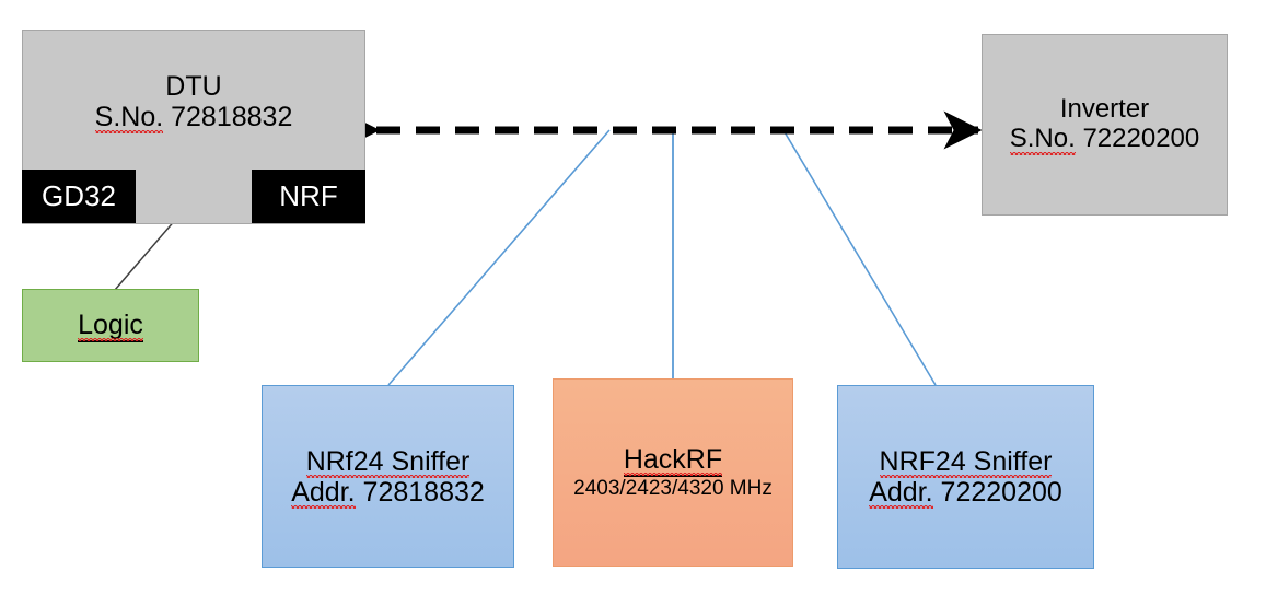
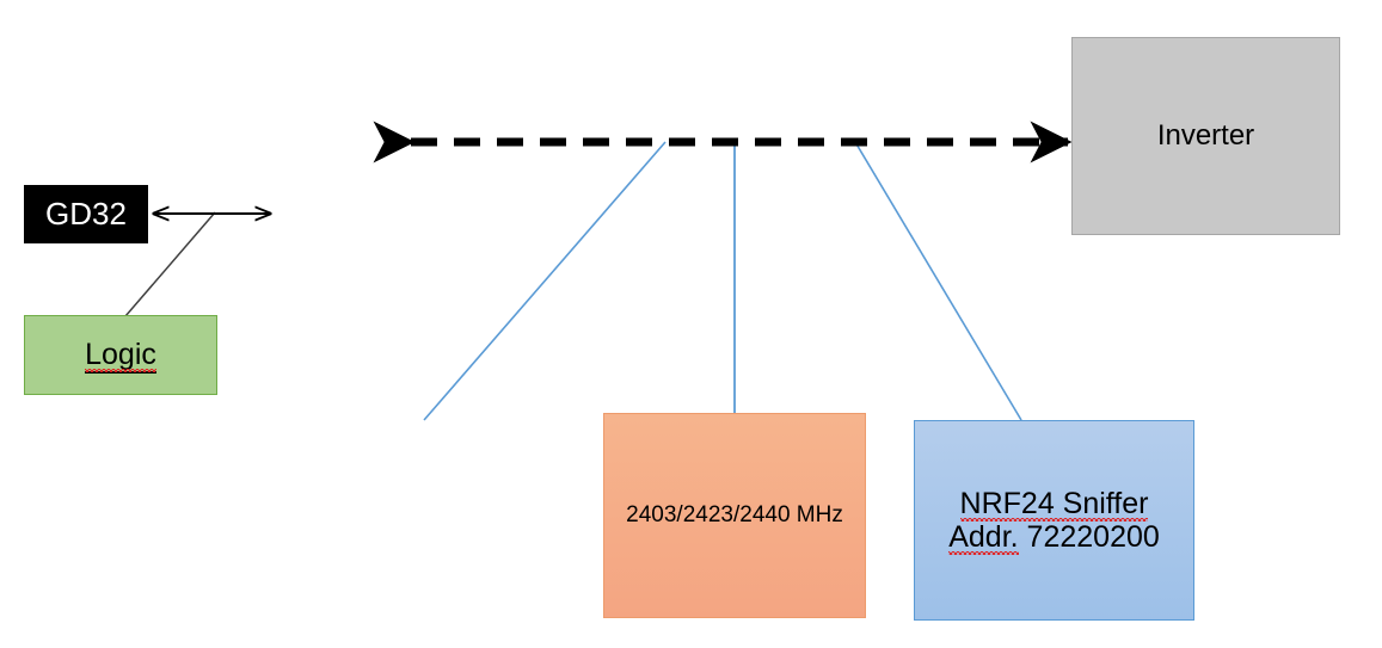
- DTU
- S.No. 72818832
  GD32
- NRF
  Logic
  Inverter
- S.No. 72220200
- NRf24 Sniffer
- Addr. 72818832
- HackRF
- 2403/2423/4320 MHz
+ 2403/2423/2440 MHz
  NRF24 Sniffer
  Addr. 72220200
